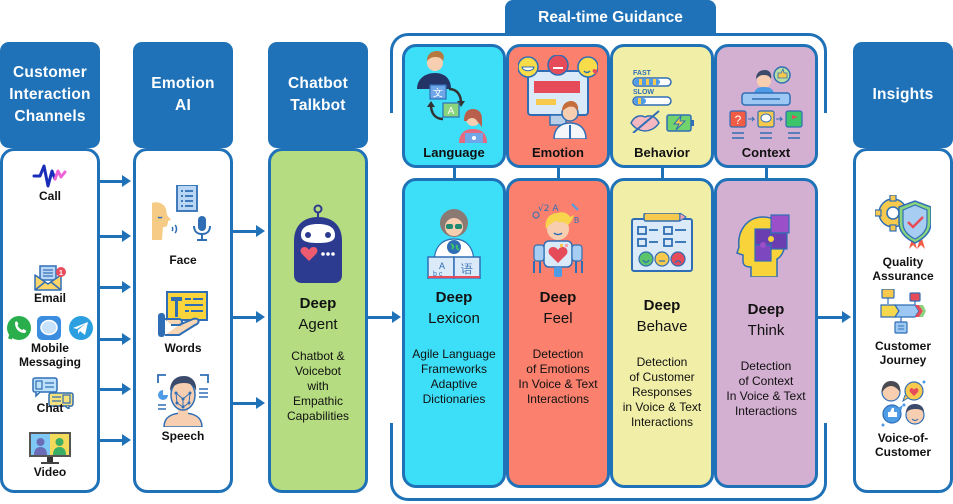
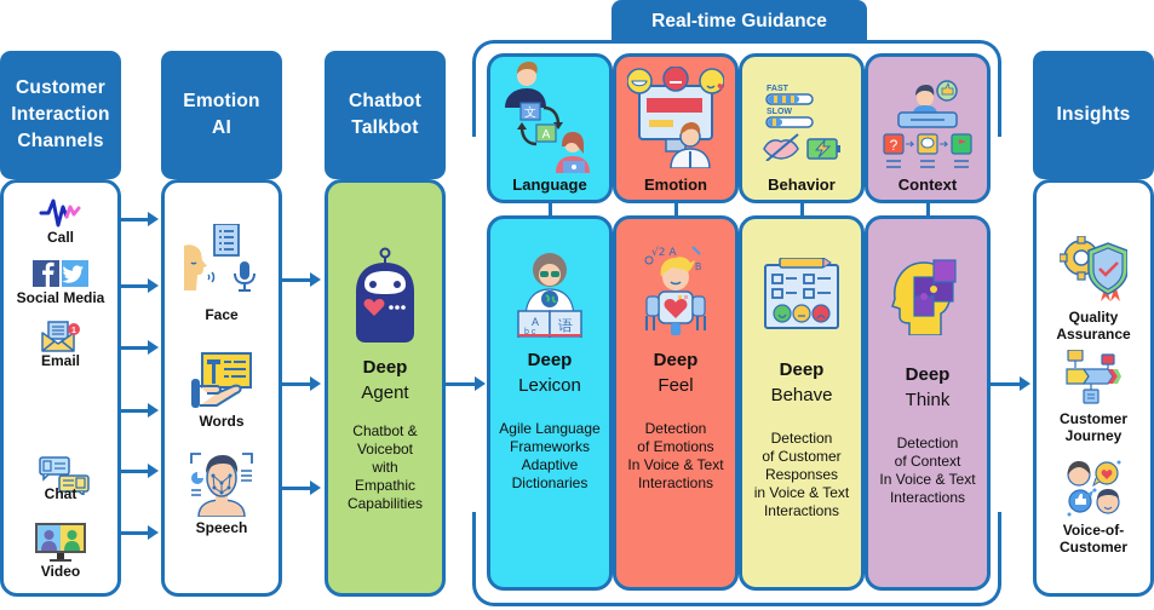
  Customer
  Interaction
  Channels
  Call
+ Social Media
  Email
- Mobile
- Messaging
  Chat
  Video
  Emotion
  AI
  Face
  Words
  Speech
  Chatbot
  Talkbot
  Deep
  Agent
  Chatbot &
  Voicebot
  with
  Empathic
  Capabilities
  Real-time Guidance
  文
  A
  Language
  Emotion
  Behavior
  ?
  Context
  A
  语
  Deep
  Lexicon
  Agile Language
  Frameworks
  Adaptive
  Dictionaries
  √2 A
  B
  Deep
  Feel
  Detection
  of Emotions
  In Voice & Text
  Interactions
  Deep
  Behave
  Detection
  of Customer
  Responses
  in Voice & Text
  Interactions
  Deep
  Think
  Detection
  of Context
  In Voice & Text
  Interactions
  Insights
  Quality
  Assurance
  Customer
  Journey
  Voice-of-
  Customer
